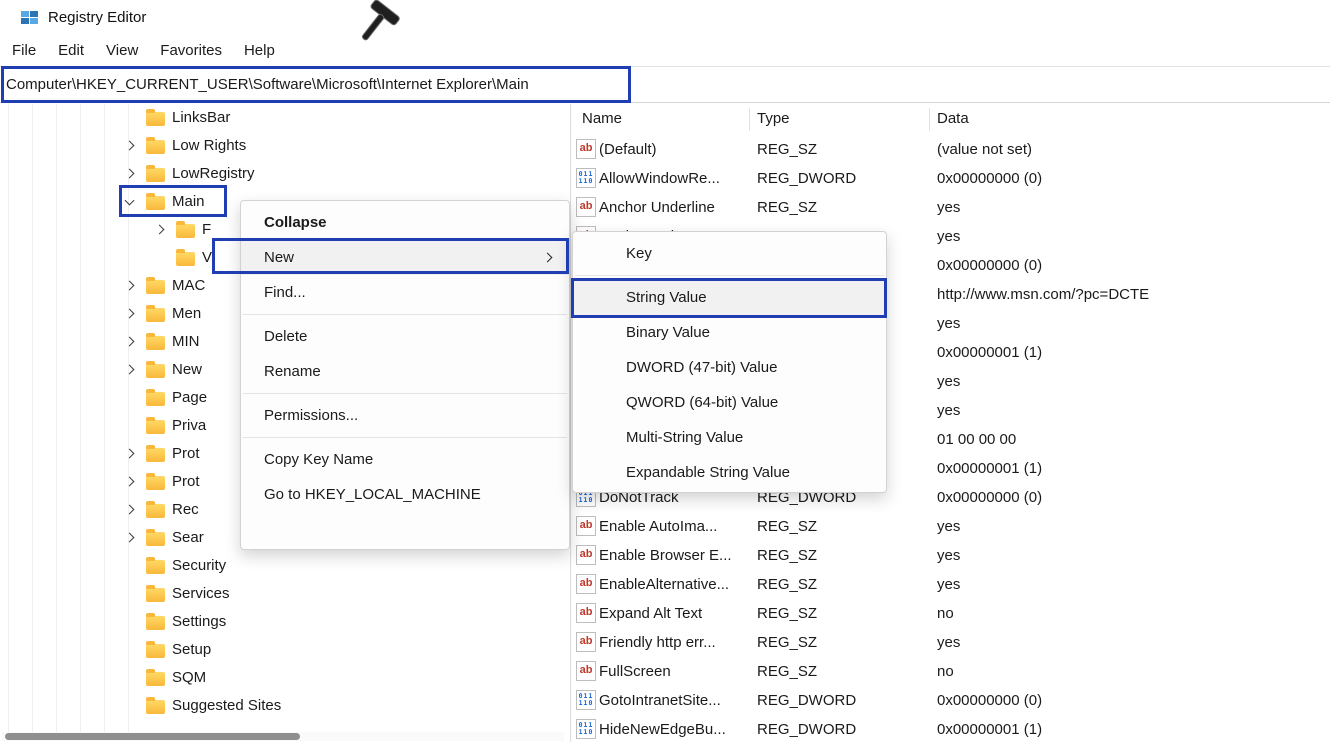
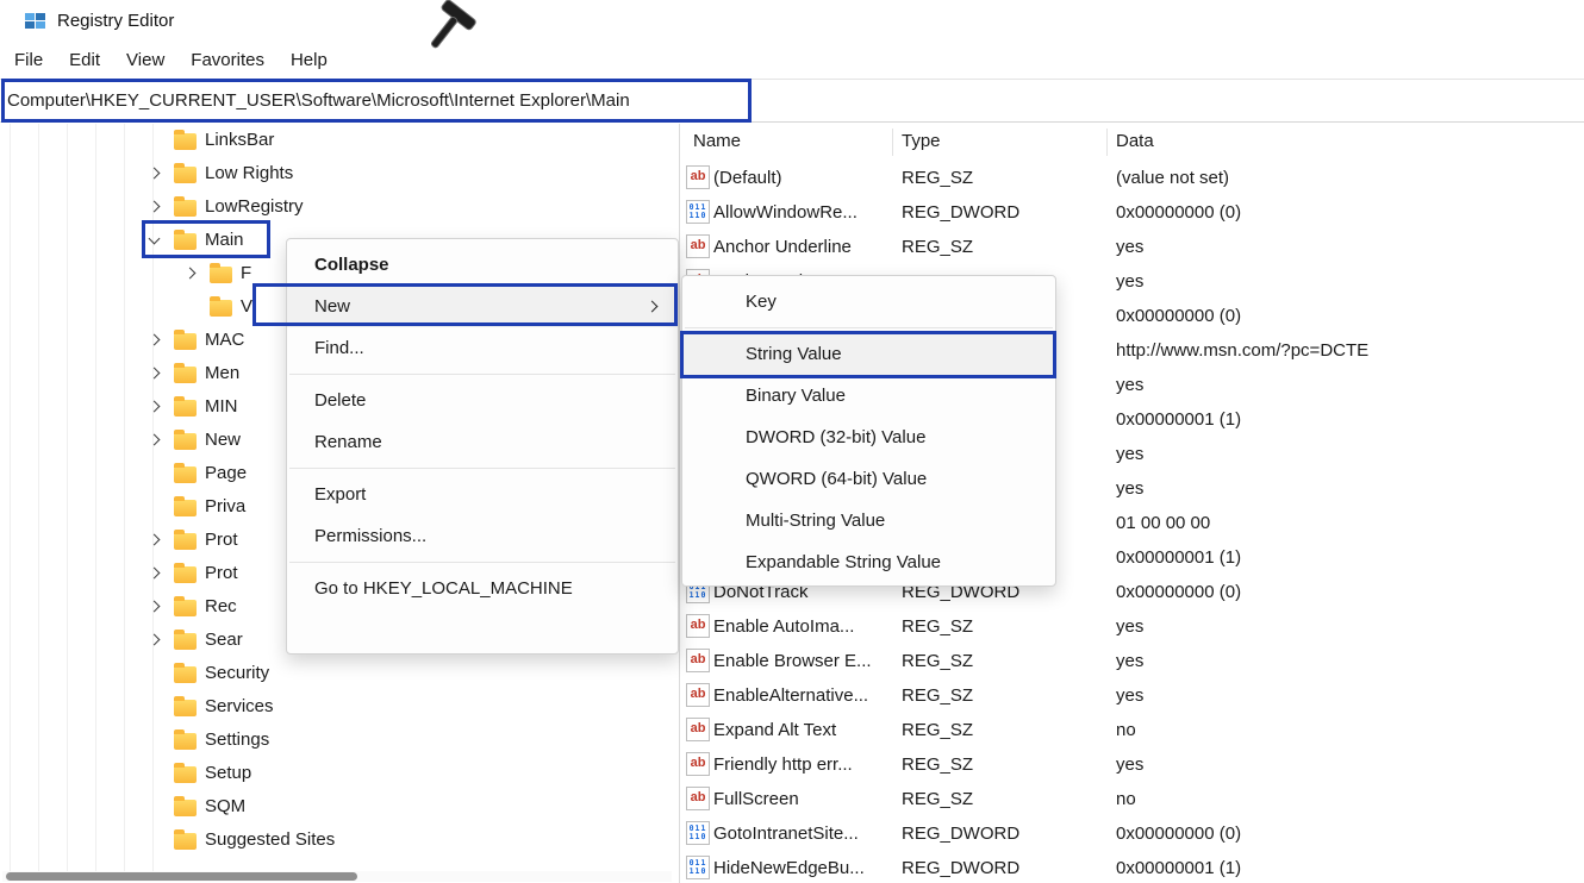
  Registry Editor
  File
  Edit
  View
  Favorites
  Help
  Computer\HKEY_CURRENT_USER\Software\Microsoft\Internet Explorer\Main
  LinksBar
  Low Rights
  LowRegistry
  Main
  F
  V
  MAC
  Men
  MIN
  New
  Page
  Priva
  Prot
  Prot
  Rec
  Sear
  Security
  Services
  Settings
  Setup
  SQM
  Suggested Sites
  Name
  Type
  Data
  ab
  (Default)
  REG_SZ
  (value not set)
  011
  110
  AllowWindowRe...
  REG_DWORD
  0x00000000 (0)
  ab
  Anchor Underline
  REG_SZ
  yes
  yes
  0x00000000 (0)
  http://www.msn.com/?pc=DCTE
  yes
  0x00000001 (1)
  yes
  yes
  01 00 00 00
  0x00000001 (1)
  011
  110
  DoNotTrack
  REG_DWORD
  0x00000000 (0)
  ab
  Enable AutoIma...
  REG_SZ
  yes
  ab
  Enable Browser E...
  REG_SZ
  yes
  ab
  EnableAlternative...
  REG_SZ
  yes
  ab
  Expand Alt Text
  REG_SZ
  no
  ab
  Friendly http err...
  REG_SZ
  yes
  ab
  FullScreen
  REG_SZ
  no
  011
  110
  GotoIntranetSite...
  REG_DWORD
  0x00000000 (0)
  011
  110
  HideNewEdgeBu...
  REG_DWORD
  0x00000001 (1)
  Collapse
  New
  Find...
  Delete
  Rename
+ Export
  Permissions...
- Copy Key Name
  Go to HKEY_LOCAL_MACHINE
  Key
  String Value
  Binary Value
- DWORD (47-bit) Value
+ DWORD (32-bit) Value
  QWORD (64-bit) Value
  Multi-String Value
  Expandable String Value
